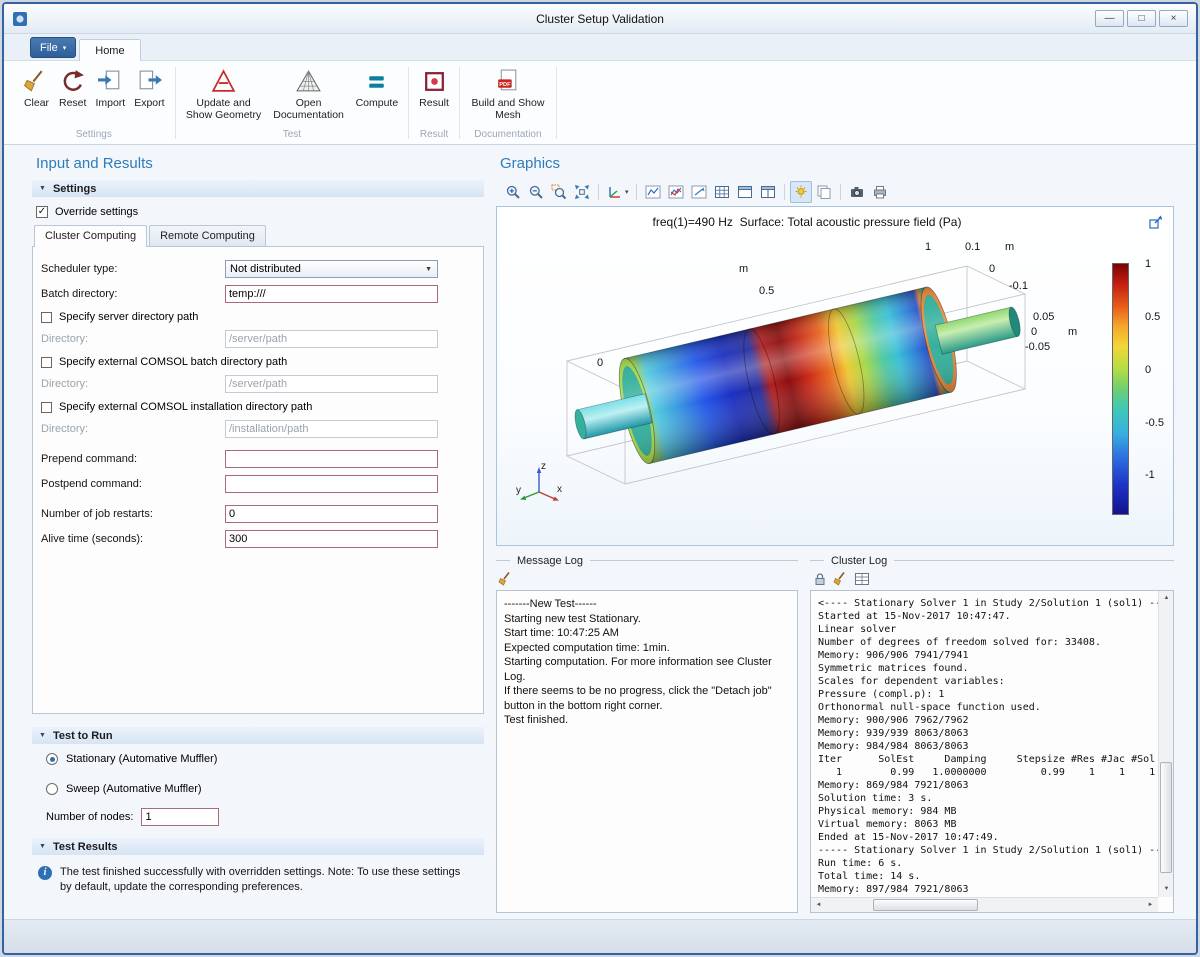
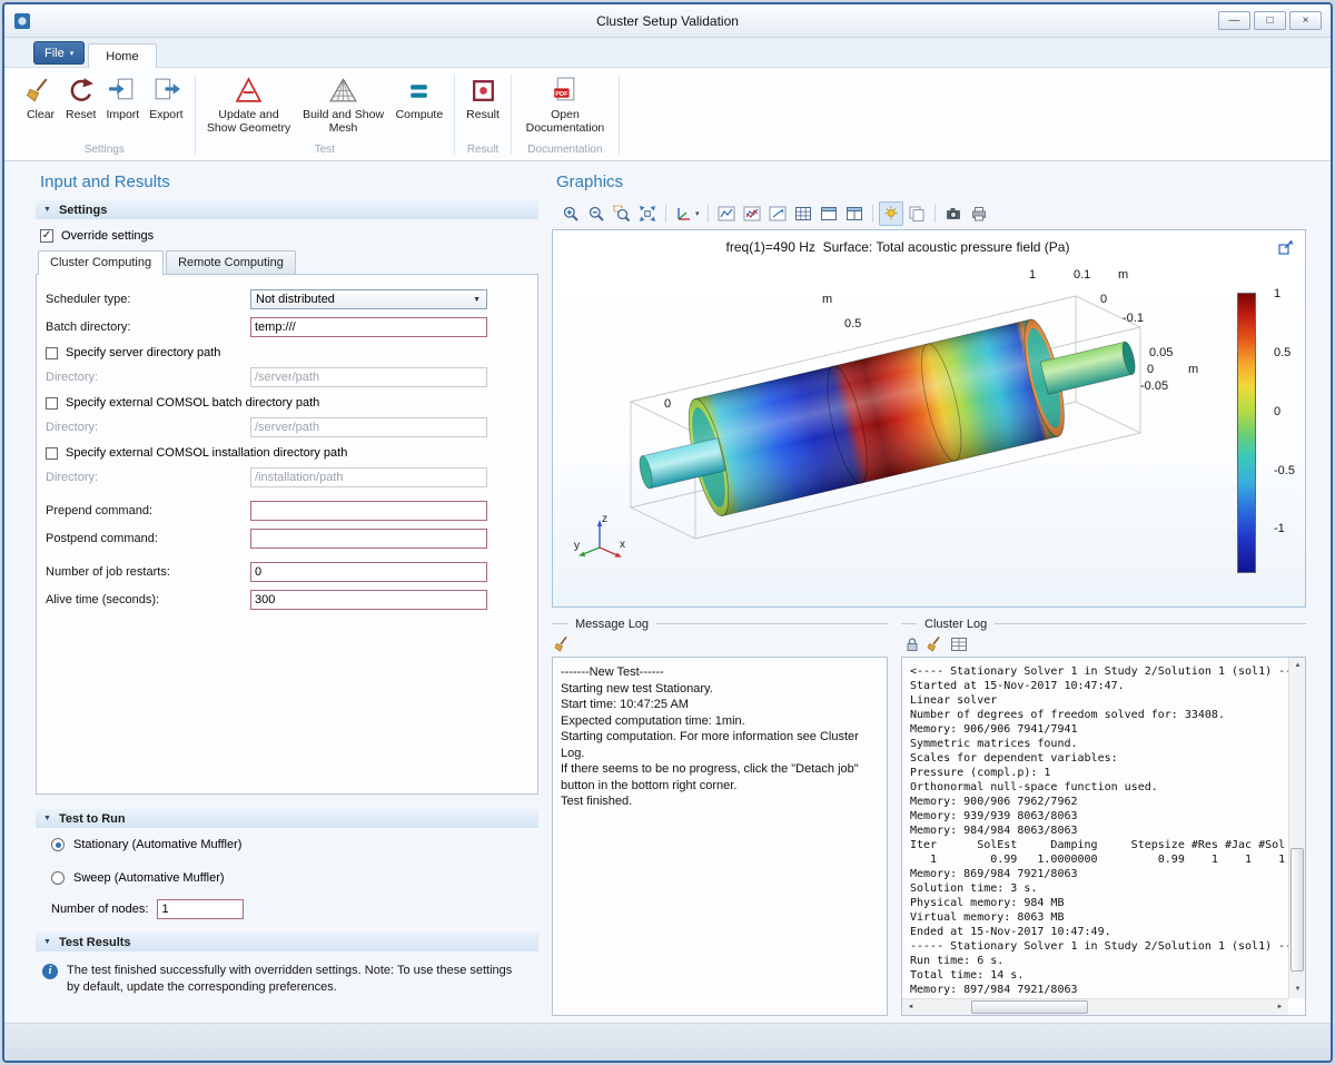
  Cluster Setup Validation
  —
  □
  ×
  File
  Home
  Clear
  Reset
  Import
  Export
  Settings
  Update and Show Geometry
- Open Documentation
+ Build and Show Mesh
  Compute
  Test
  Result
  Result
- Build and Show Mesh
+ Open Documentation
  Documentation
  Input and Results
  Settings
  ✓
  Override settings
  Cluster Computing
  Remote Computing
  Scheduler type:
  Not distributed
  Batch directory:
  temp:///
  Specify server directory path
  Directory:
  /server/path
  Specify external COMSOL batch directory path
  Directory:
  /server/path
  Specify external COMSOL installation directory path
  Directory:
  /installation/path
  Prepend command:
  Postpend command:
  Number of job restarts:
  0
  Alive time (seconds):
  300
  Test to Run
  Stationary (Automative Muffler)
  Sweep (Automative Muffler)
  Number of nodes:
  1
  Test Results
  i
  The test finished successfully with overridden settings. Note: To use these settings by default, update the corresponding preferences.
  Graphics
  freq(1)=490 Hz Surface: Total acoustic pressure field (Pa)
  0
  0.5
  m
  1
  0.1
  m
  0
  -0.1
  0.05
  0
  m
  -0.05
  1
  0.5
  0
  -0.5
  -1
  z
  y
  x
  Message Log
  -------New Test------
  Starting new test Stationary.
  Start time: 10:47:25 AM
  Expected computation time: 1min.
  Starting computation. For more information see Cluster Log.
  If there seems to be no progress, click the "Detach job"
  button in the bottom right corner.
  Test finished.
  Cluster Log
  <---- Stationary Solver 1 in Study 2/Solution 1 (sol1) -
  Started at 15-Nov-2017 10:47:47.
  Linear solver
  Number of degrees of freedom solved for: 33408.
  Memory: 906/906 7941/7941
  Symmetric matrices found.
  Scales for dependent variables:
  Pressure (compl.p): 1
  Orthonormal null-space function used.
  Memory: 900/906 7962/7962
  Memory: 939/939 8063/8063
  Memory: 984/984 8063/8063
  Iter SolEst Damping Stepsize #Res #Jac #Sol
  1 0.99 1.0000000 0.99 1 1 1
  Memory: 869/984 7921/8063
  Solution time: 3 s.
  Physical memory: 984 MB
  Virtual memory: 8063 MB
  Ended at 15-Nov-2017 10:47:49.
  ----- Stationary Solver 1 in Study 2/Solution 1 (sol1) -
  Run time: 6 s.
  Total time: 14 s.
  Memory: 897/984 7921/8063
